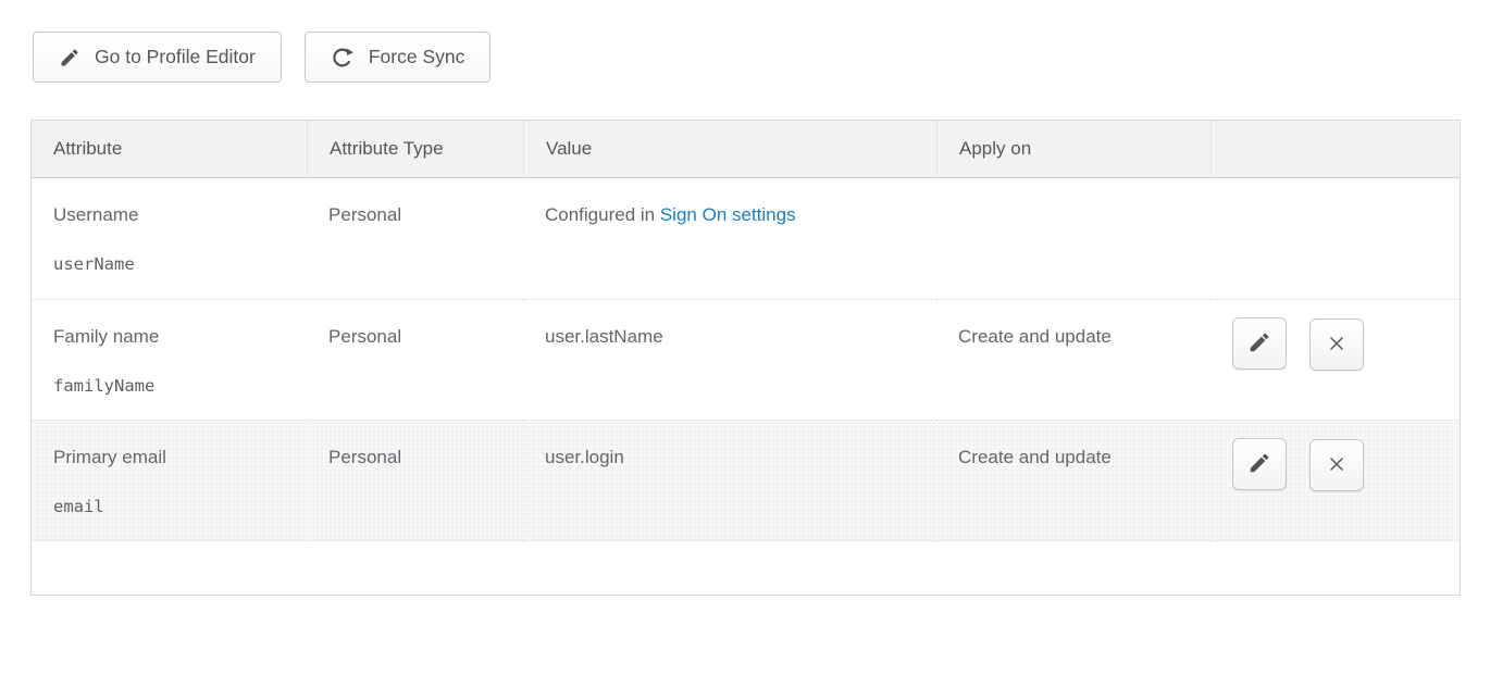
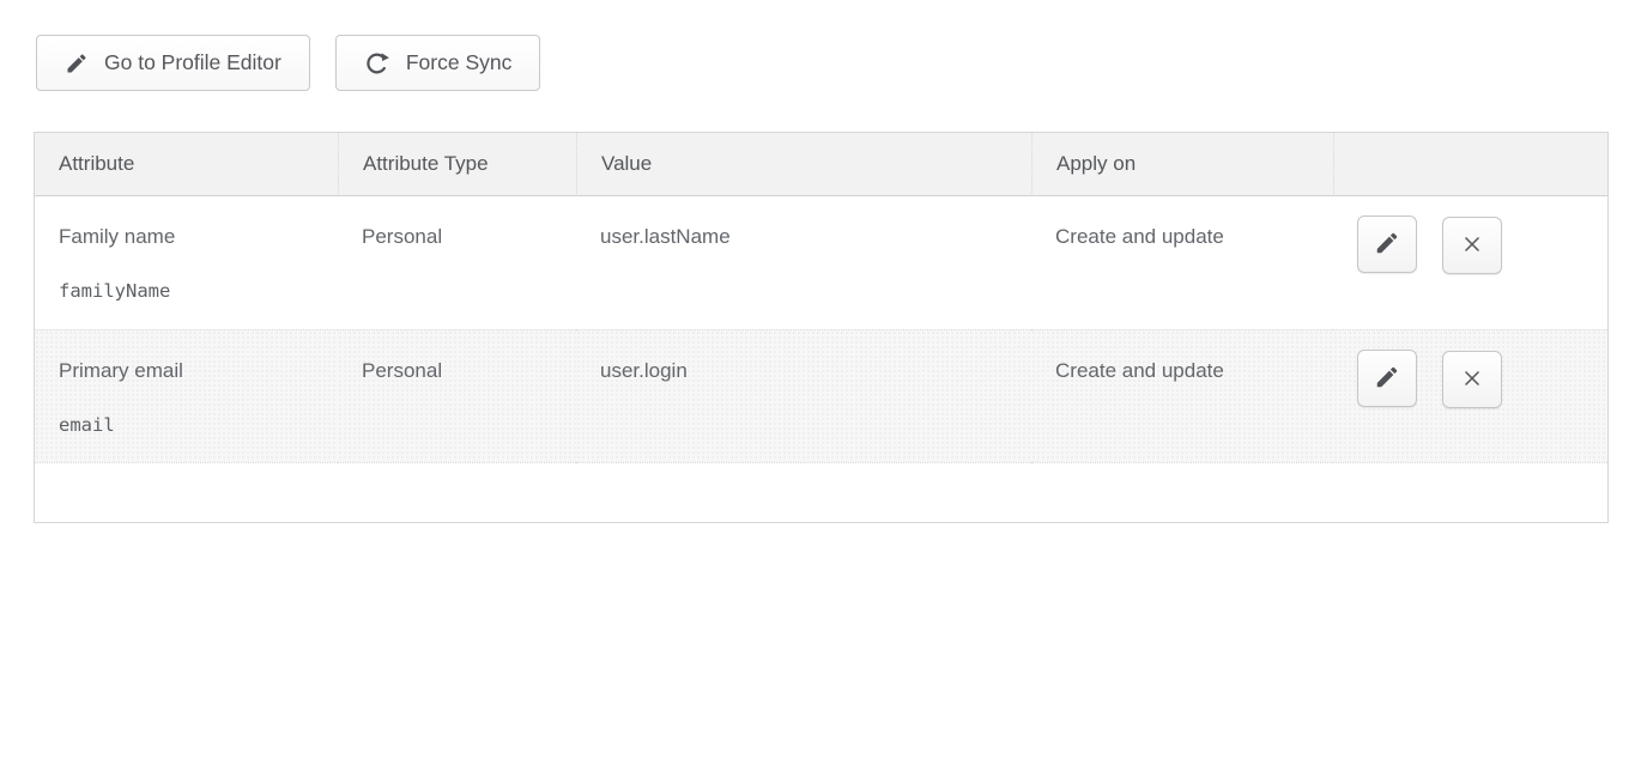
  Go to Profile Editor
  Force Sync
  Attribute	Attribute Type	Value	Apply on
- UsernameuserName	Personal	Configured in Sign On settings
  Family namefamilyName	Personal	user.lastName	Create and update
  Primary emailemail	Personal	user.login	Create and update
